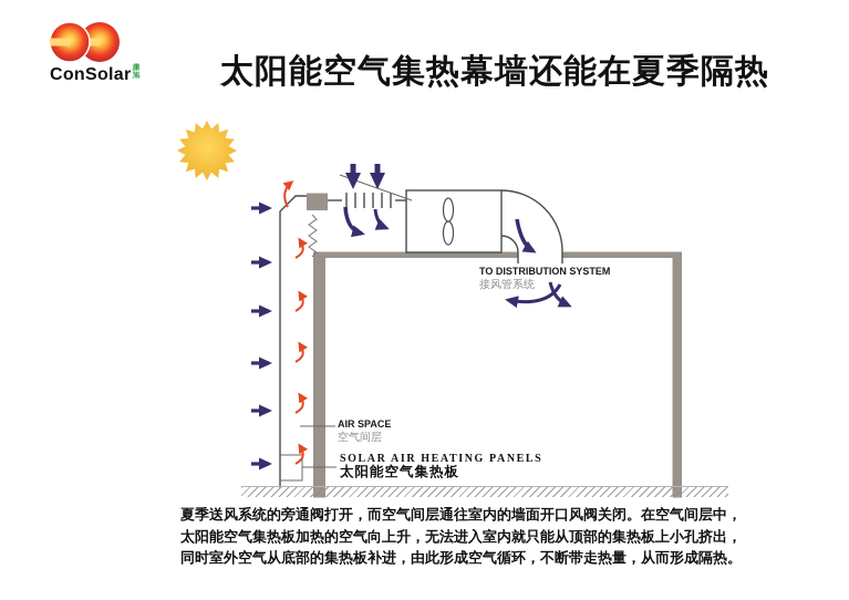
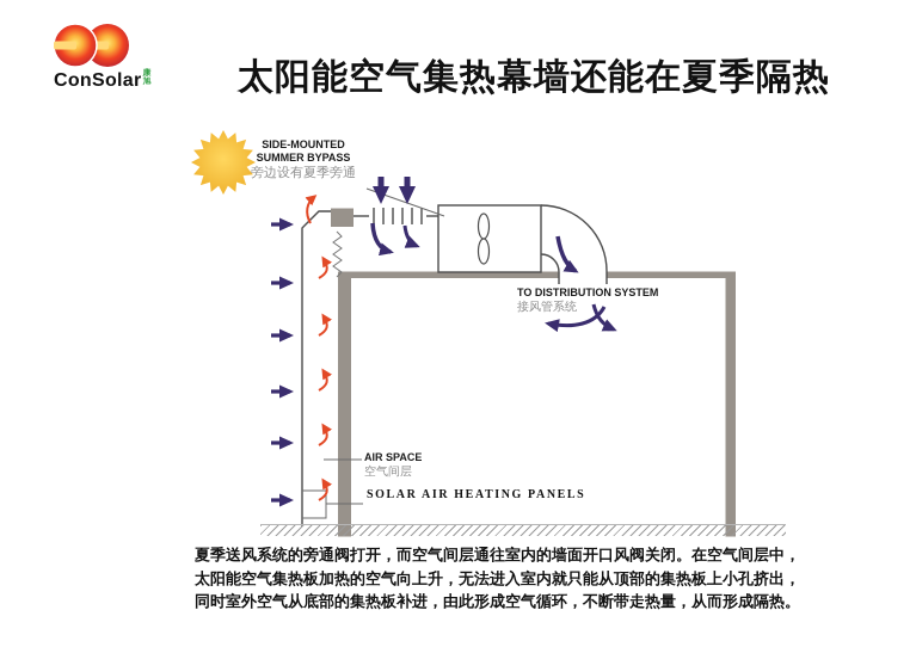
  ConSolar
  太阳能空气集热幕墙还能在夏季隔热
+ SIDE-MOUNTED
+ SUMMER BYPASS
+ 旁边设有夏季旁通
  TO DISTRIBUTION SYSTEM
  接风管系统
  AIR SPACE
  空气间层
  SOLAR AIR HEATING PANELS
- 太阳能空气集热板
  夏季送风系统的旁通阀打开，而空气间层通往室内的墙面开口风阀关闭。在空气间层中，
  太阳能空气集热板加热的空气向上升，无法进入室内就只能从顶部的集热板上小孔挤出，
  同时室外空气从底部的集热板补进，由此形成空气循环，不断带走热量，从而形成隔热。
